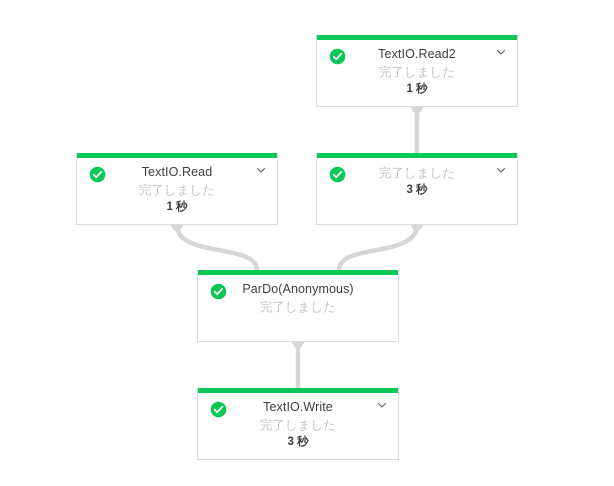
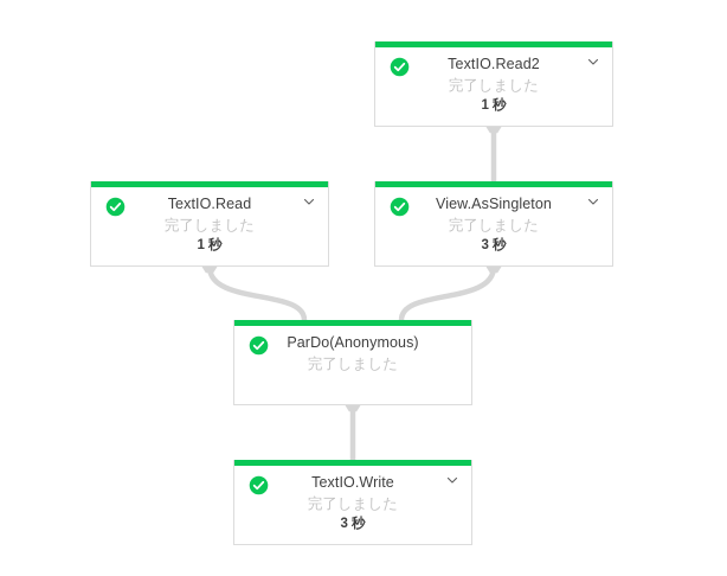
  TextIO.Read2
  完了しました
  1 秒
  TextIO.Read
  完了しました
  1 秒
+ View.AsSingleton
  完了しました
  3 秒
  ParDo(Anonymous)
  完了しました
  TextIO.Write
  完了しました
  3 秒
